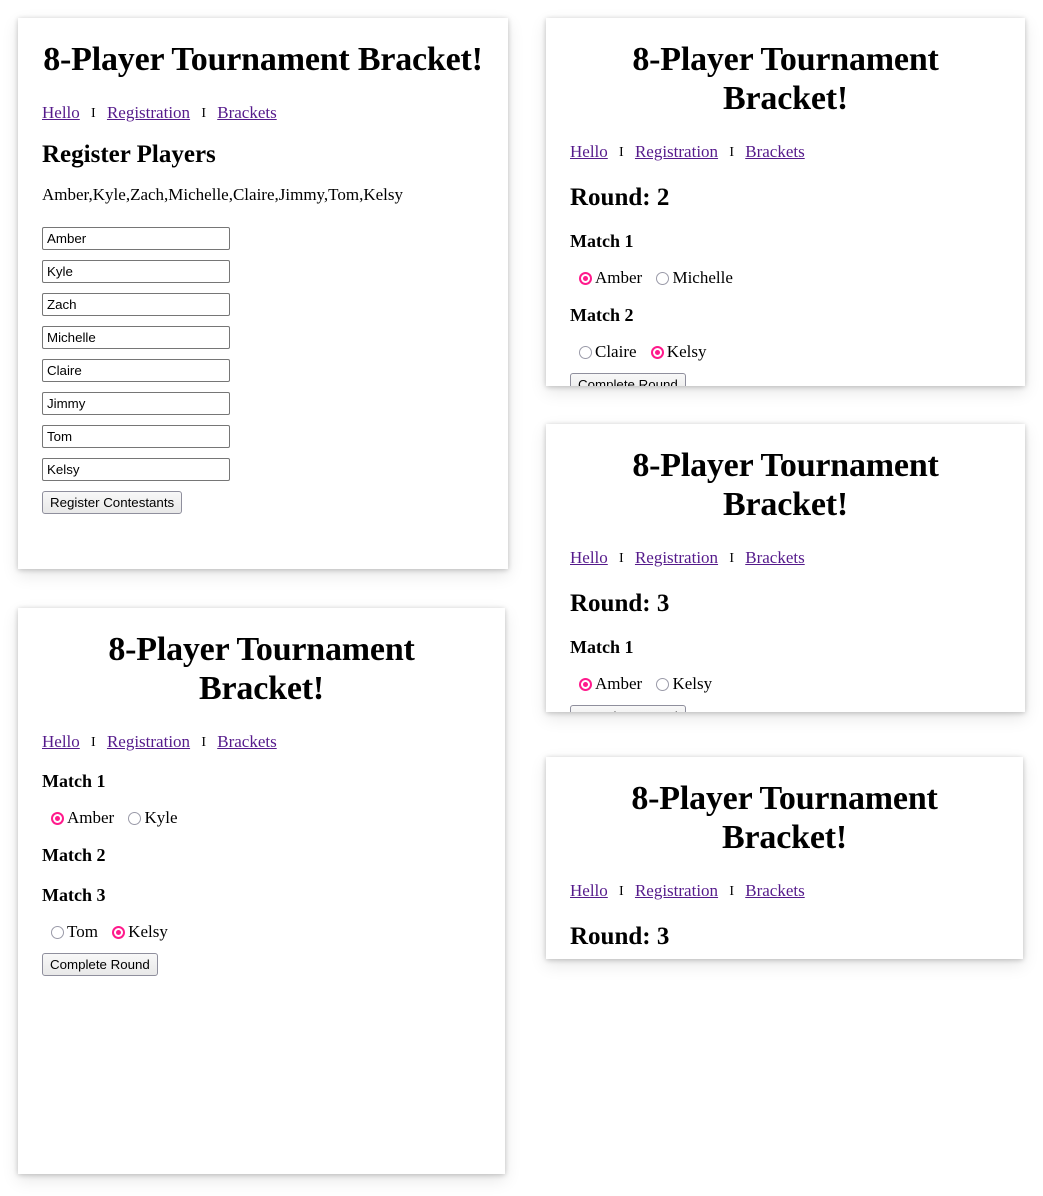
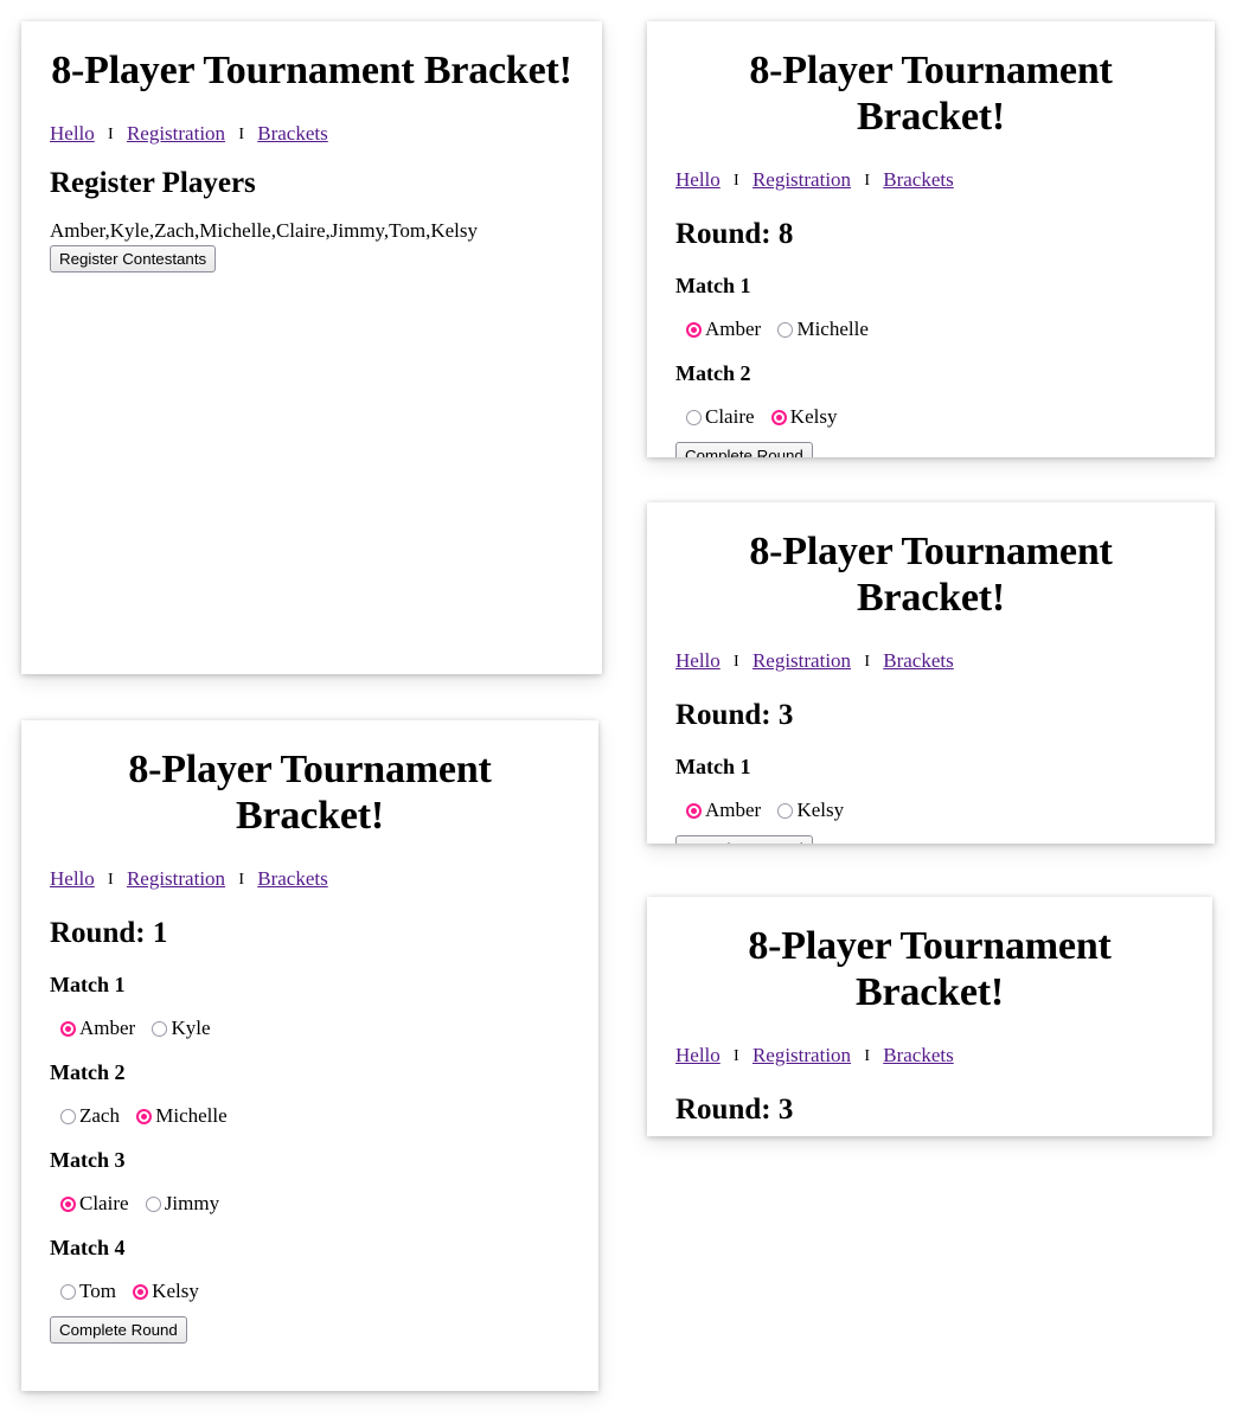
  8-Player Tournament Bracket!
  Hello I Registration I Brackets
  Register Players
  Amber,Kyle,Zach,Michelle,Claire,Jimmy,Tom,Kelsy
- Amber
- Kyle
- Zach
- Michelle
- Claire
- Jimmy
- Tom
- Kelsy
  Register Contestants
  8-Player Tournament Bracket!
  Hello I Registration I Brackets
+ Round: 1
  Match 1
  Amber Kyle
  Match 2
+ Zach Michelle
  Match 3
+ Claire Jimmy
+ Match 4
  Tom Kelsy
  Complete Round
  8-Player Tournament Bracket!
  Hello I Registration I Brackets
- Round: 2
+ Round: 8
  Match 1
  Amber Michelle
  Match 2
  Claire Kelsy
  Complete Round
  8-Player Tournament Bracket!
  Hello I Registration I Brackets
  Round: 3
  Match 1
  Amber Kelsy
  8-Player Tournament Bracket!
  Hello I Registration I Brackets
  Round: 3
